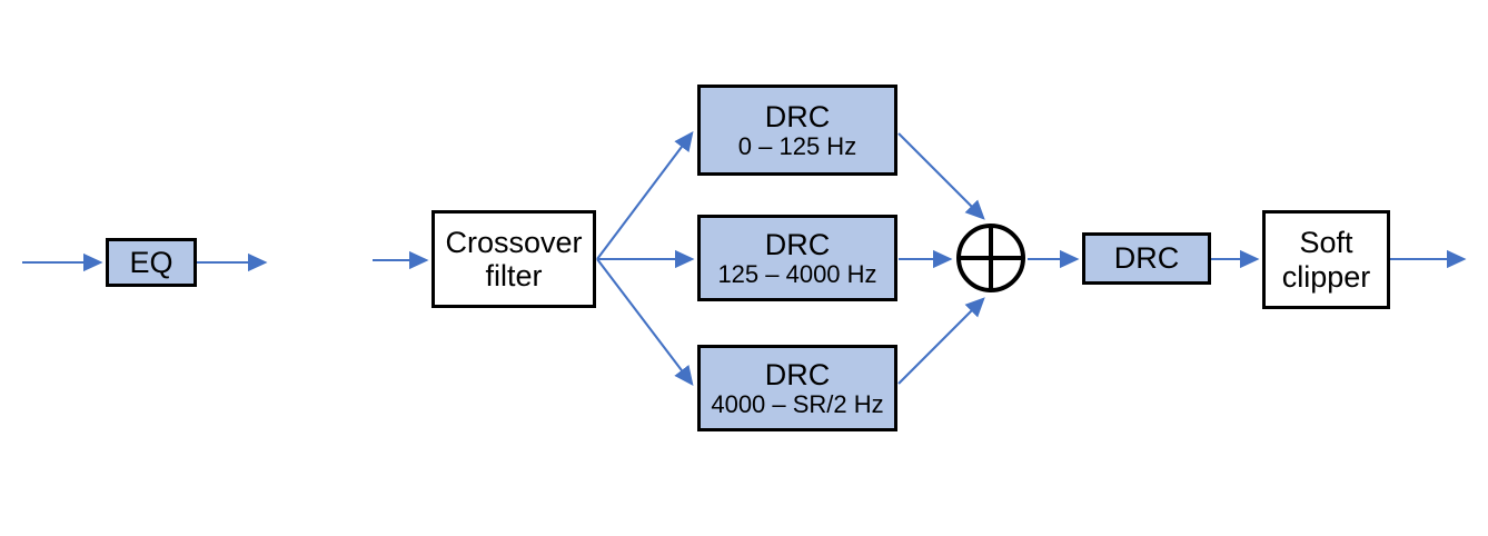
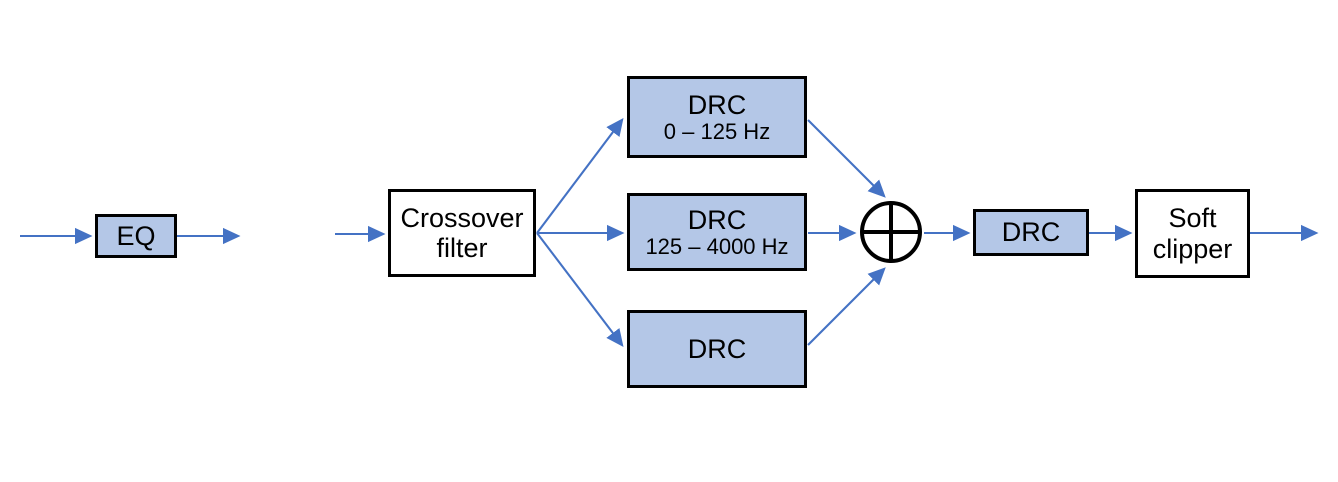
  EQ
  Crossover
  filter
  DRC
  0 – 125 Hz
  DRC
  125 – 4000 Hz
  DRC
- 4000 – SR/2 Hz
  DRC
  Soft
  clipper
